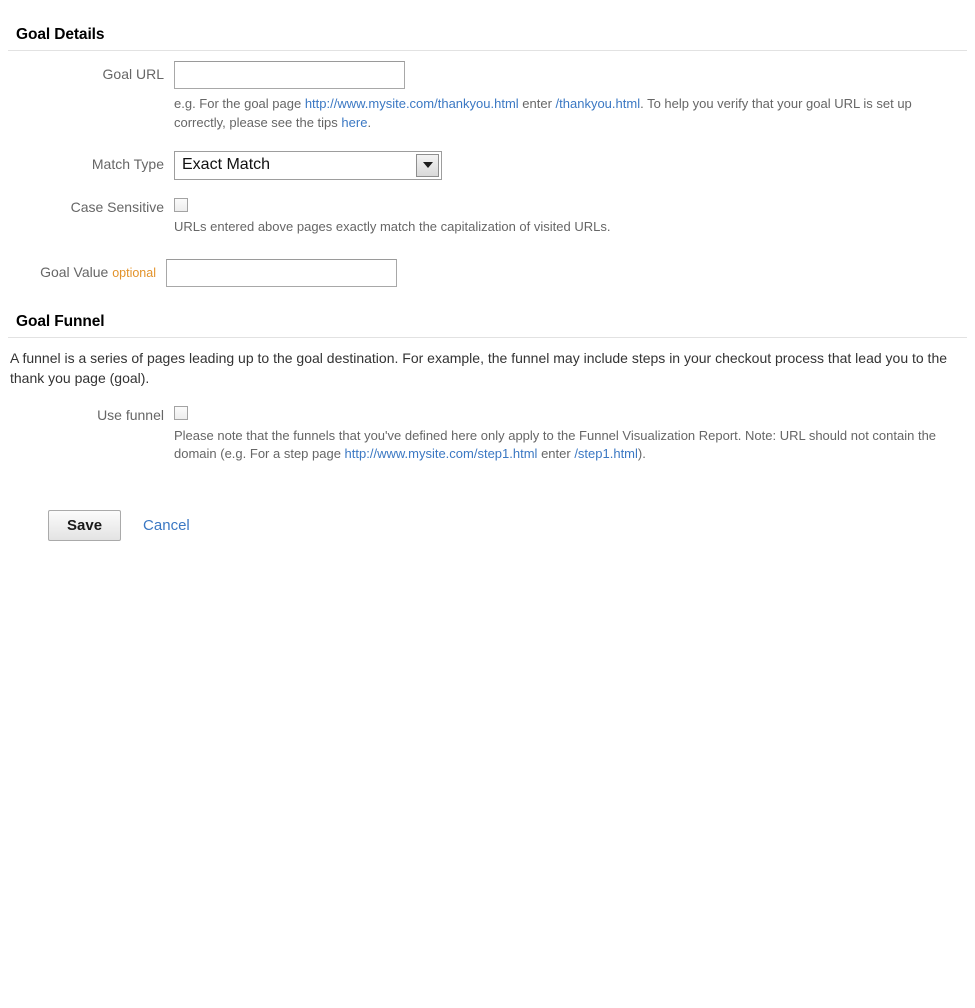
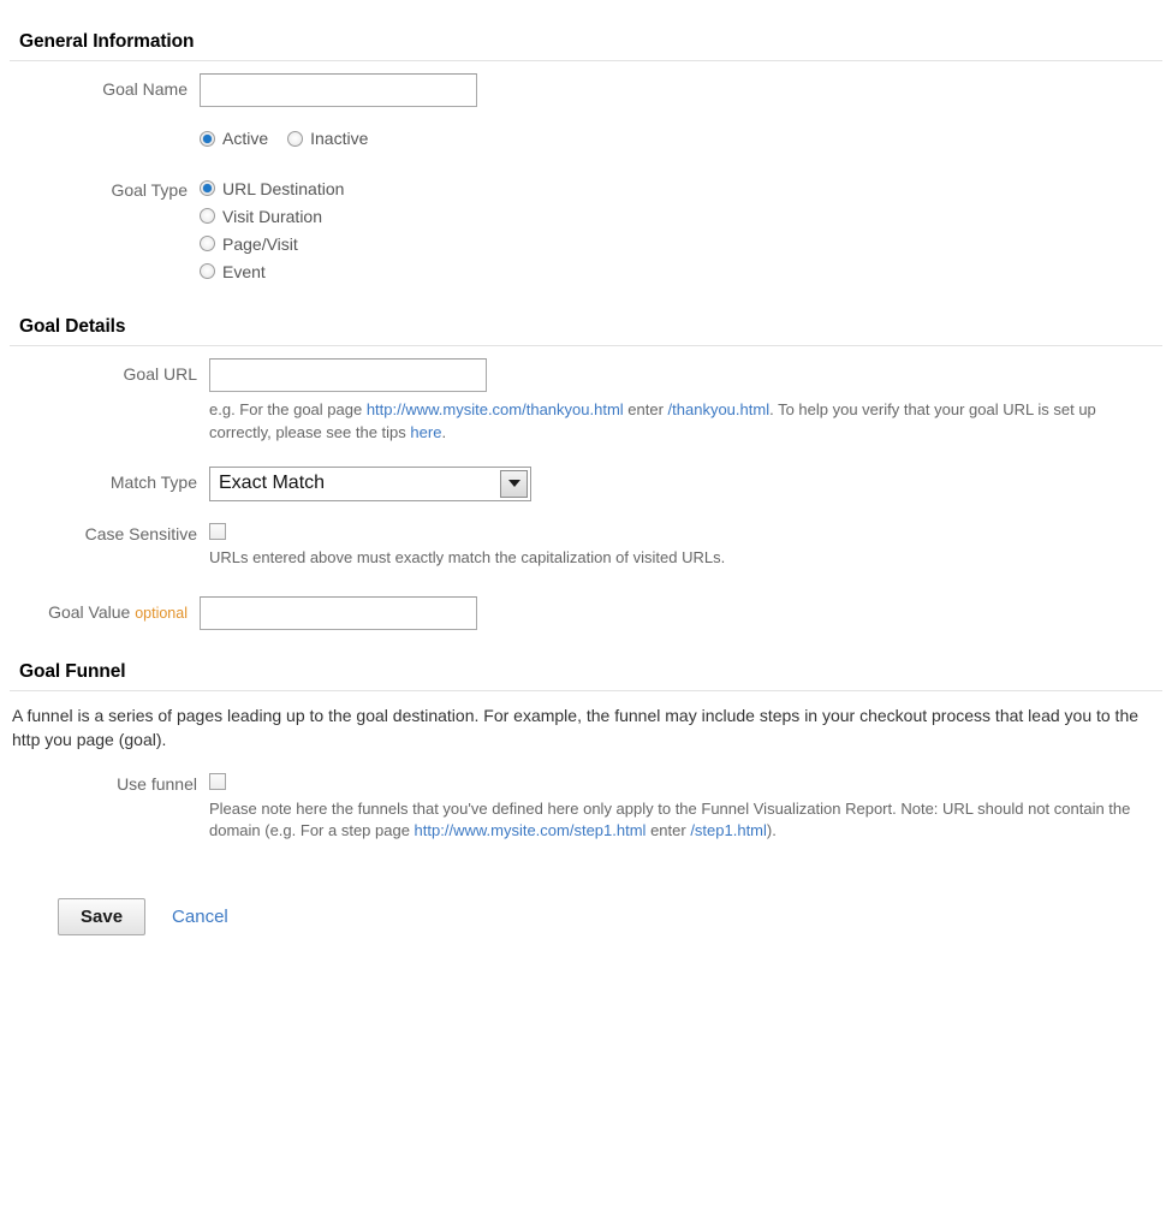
+ General Information
+ Goal Name
+ Active
+ Inactive
+ Goal Type
+ URL Destination
+ Visit Duration
+ Page/Visit
+ Event
  Goal Details
  Goal URL
  e.g. For the goal page http://www.mysite.com/thankyou.html enter /thankyou.html. To help you verify that your goal URL is set up correctly, please see the tips here.
  Match Type
  Exact Match
  Case Sensitive
- URLs entered above pages exactly match the capitalization of visited URLs.
+ URLs entered above must exactly match the capitalization of visited URLs.
  Goal Value optional
  Goal Funnel
- A funnel is a series of pages leading up to the goal destination. For example, the funnel may include steps in your checkout process that lead you to the thank you page (goal).
+ A funnel is a series of pages leading up to the goal destination. For example, the funnel may include steps in your checkout process that lead you to the http you page (goal).
  Use funnel
- Please note that the funnels that you've defined here only apply to the Funnel Visualization Report. Note: URL should not contain the domain (e.g. For a step page http://www.mysite.com/step1.html enter /step1.html).
+ Please note here the funnels that you've defined here only apply to the Funnel Visualization Report. Note: URL should not contain the domain (e.g. For a step page http://www.mysite.com/step1.html enter /step1.html).
  Save
  Cancel
